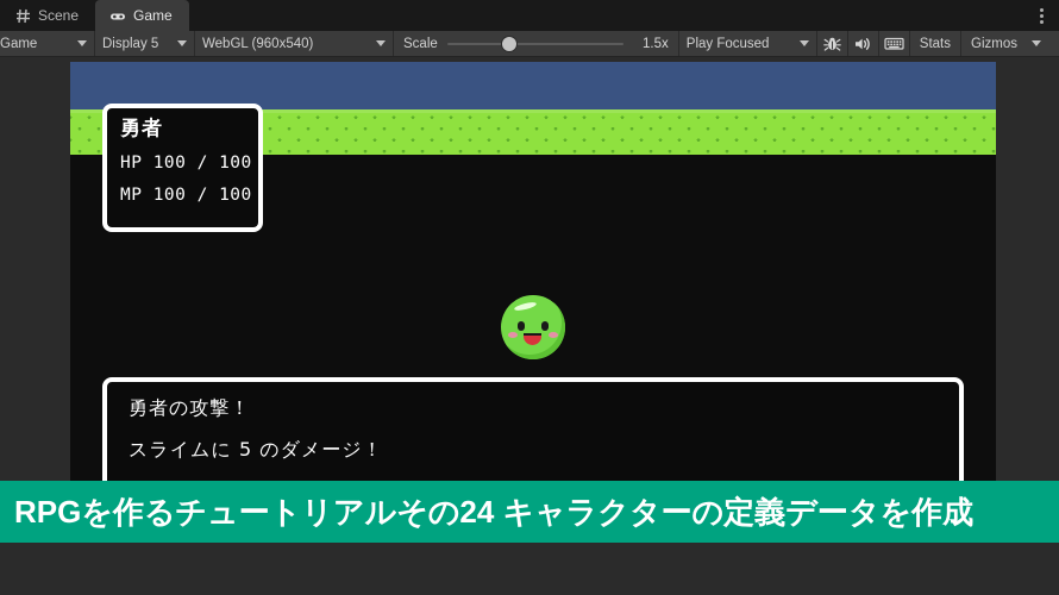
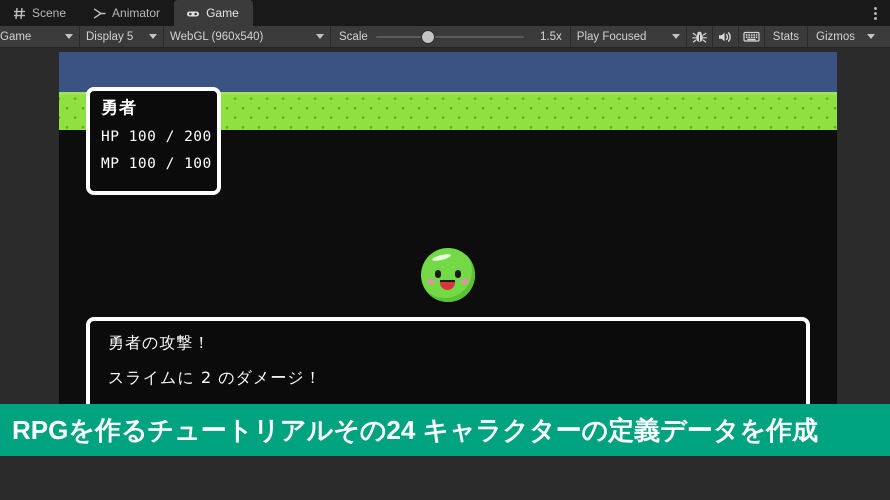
  Scene
+ Animator
  Game
  Game
  Display 5
  WebGL (960x540)
  Scale
  1.5x
  Play Focused
  Stats
  Gizmos
  勇者
- HP 100 / 100
+ HP 100 / 200
  MP 100 / 100
  勇者の攻撃！
- スライムに 5 のダメージ！
+ スライムに 2 のダメージ！
  RPGを作るチュートリアルその24 キャラクターの定義データを作成
